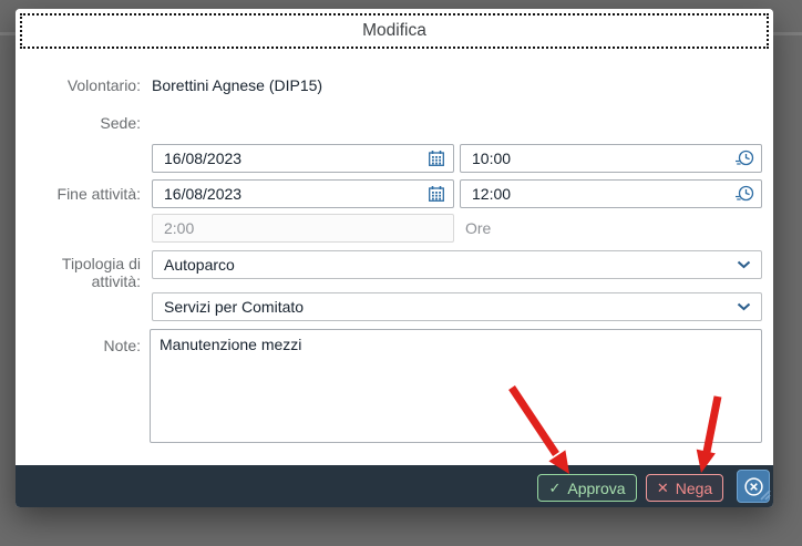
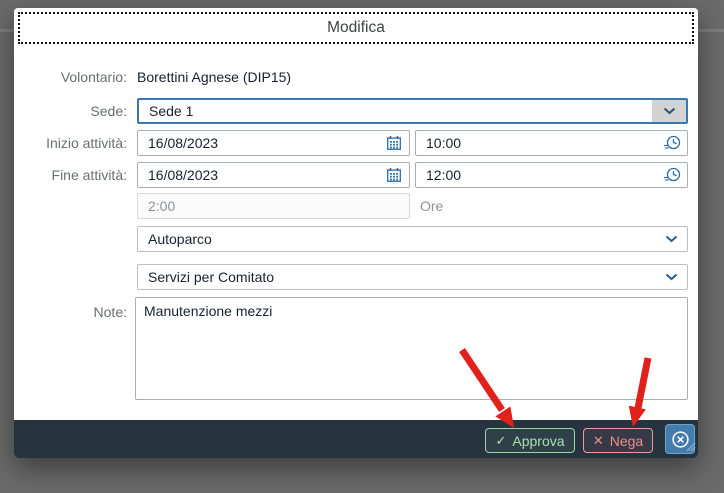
  Modifica
  Volontario:
  Borettini Agnese (DIP15)
  Sede:
+ Sede 1
+ Inizio attività:
  16/08/2023
  10:00
  Fine attività:
  16/08/2023
  12:00
  2:00
  Ore
- Tipologia di attività:
  Autoparco
  Servizi per Comitato
  Note:
  Manutenzione mezzi
  ✓
  Approva
  ✕
  Nega
